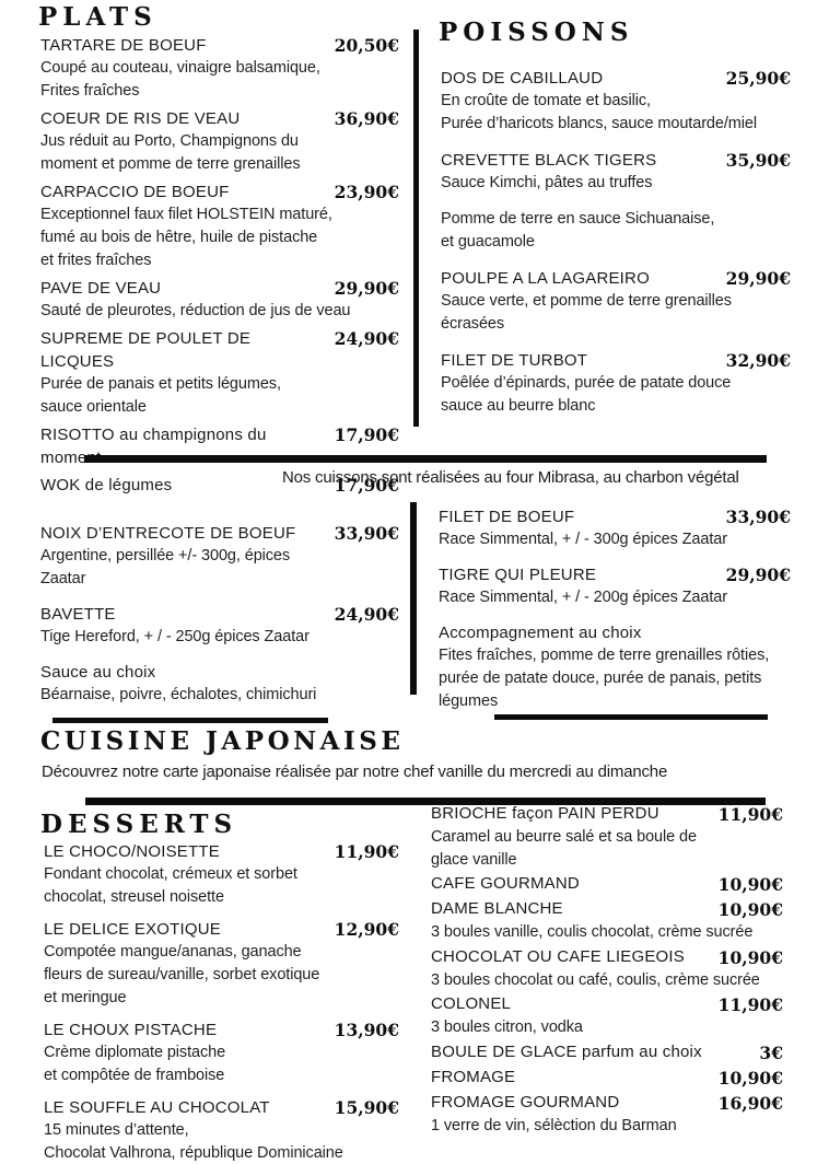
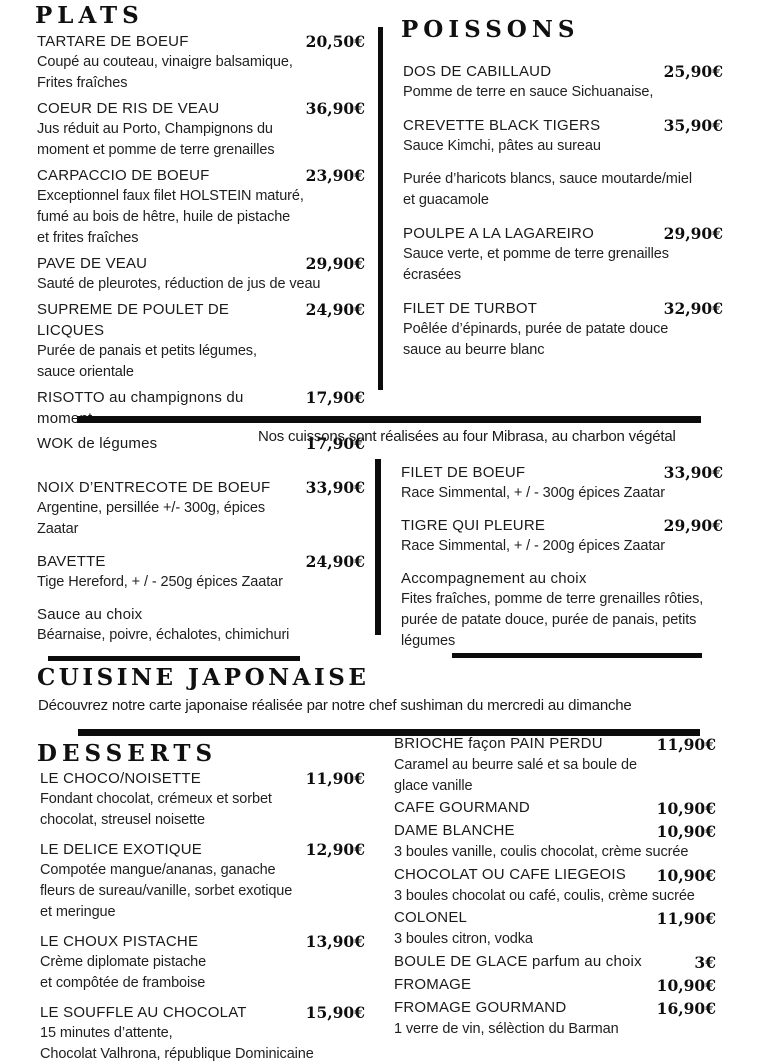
  PLATS
  TARTARE DE BOEUF
  20,50€
  Coupé au couteau, vinaigre balsamique,
  Frites fraîches
  COEUR DE RIS DE VEAU
  36,90€
  Jus réduit au Porto, Champignons du
  moment et pomme de terre grenailles
  CARPACCIO DE BOEUF
  23,90€
  Exceptionnel faux filet HOLSTEIN maturé,
  fumé au bois de hêtre, huile de pistache
  et frites fraîches
  PAVE DE VEAU
  29,90€
  Sauté de pleurotes, réduction de jus de veau
  SUPREME DE POULET DE LICQUES
  24,90€
  Purée de panais et petits légumes,
  sauce orientale
  RISOTTO au champignons du mome
  17,90€
  WOK de légumes
  17,90€
  POISSONS
  DOS DE CABILLAUD
  25,90€
- En croûte de tomate et basilic,
- Purée d’haricots blancs, sauce moutarde/miel
+ Pomme de terre en sauce Sichuanaise,
  CREVETTE BLACK TIGERS
  35,90€
- Sauce Kimchi, pâtes au truffes
+ Sauce Kimchi, pâtes au sureau
- Pomme de terre en sauce Sichuanaise,
+ Purée d’haricots blancs, sauce moutarde/miel
  et guacamole
  POULPE A LA LAGAREIRO
  29,90€
  Sauce verte, et pomme de terre grenailles
  écrasées
  FILET DE TURBOT
  32,90€
  Poêlée d’épinards, purée de patate douce
  sauce au beurre blanc
  Nos cuissons sont réalisées au four Mibrasa, au charbon végétal
  NOIX D’ENTRECOTE DE BOEUF
  33,90€
  Argentine, persillée +/- 300g, épices
  Zaatar
  BAVETTE
  24,90€
  Tige Hereford, + / - 250g épices Zaatar
  Sauce au choix
  Béarnaise, poivre, échalotes, chimichuri
  FILET DE BOEUF
  33,90€
  Race Simmental, + / - 300g épices Zaatar
  TIGRE QUI PLEURE
  29,90€
  Race Simmental, + / - 200g épices Zaatar
  Accompagnement au choix
  Fites fraîches, pomme de terre grenailles rôties,
  purée de patate douce, purée de panais, petits
  légumes
  CUISINE JAPONAISE
- Découvrez notre carte japonaise réalisée par notre chef vanille du mercredi au dimanche
+ Découvrez notre carte japonaise réalisée par notre chef sushiman du mercredi au dimanche
  DESSERTS
  LE CHOCO/NOISETTE
  11,90€
  Fondant chocolat, crémeux et sorbet
  chocolat, streusel noisette
  LE DELICE EXOTIQUE
  12,90€
  Compotée mangue/ananas, ganache
  fleurs de sureau/vanille, sorbet exotique
  et meringue
  LE CHOUX PISTACHE
  13,90€
  Crème diplomate pistache
  et compôtée de framboise
  LE SOUFFLE AU CHOCOLAT
  15,90€
  15 minutes d’attente,
  Chocolat Valhrona, république Dominicaine
  BRIOCHE façon PAIN PERDU
  11,90€
  Caramel au beurre salé et sa boule de
  glace vanille
  CAFE GOURMAND
  10,90€
  DAME BLANCHE
  10,90€
  3 boules vanille, coulis chocolat, crème sucrée
  CHOCOLAT OU CAFE LIEGEOIS
  10,90€
  3 boules chocolat ou café, coulis, crème sucrée
  COLONEL
  11,90€
  3 boules citron, vodka
  BOULE DE GLACE parfum au choix
  3€
  FROMAGE
  10,90€
  FROMAGE GOURMAND
  16,90€
  1 verre de vin, sélèction du Barman
